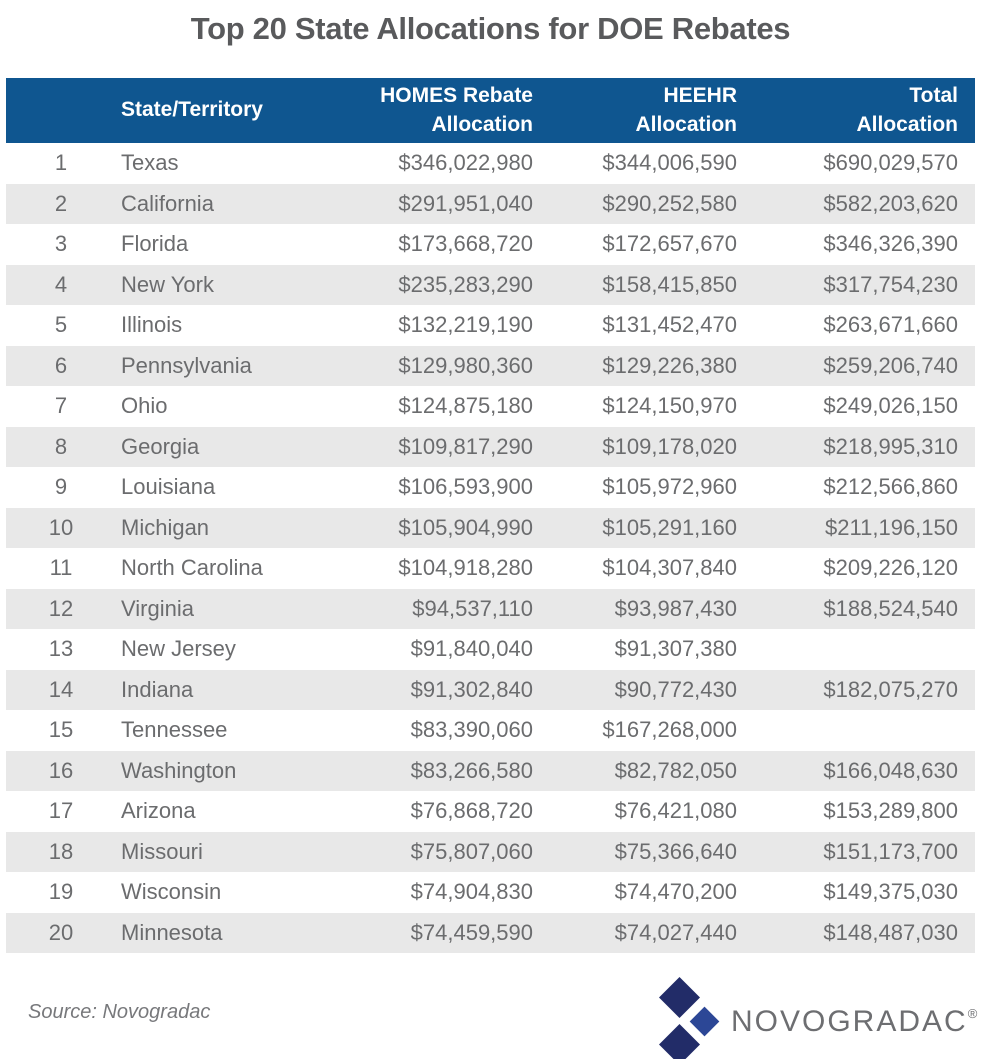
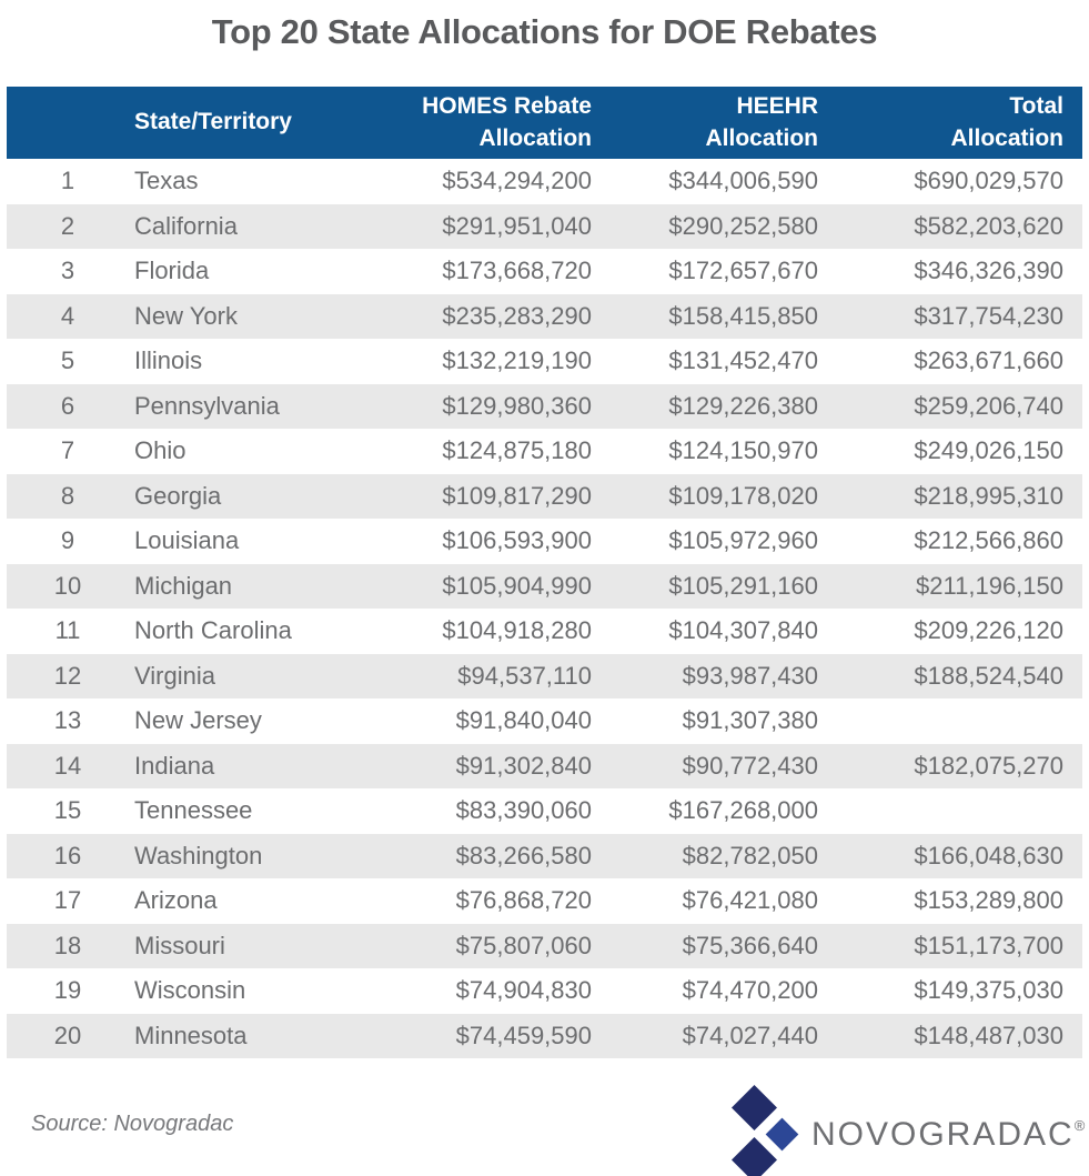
  Top 20 State Allocations for DOE Rebates
  State/Territory
  HOMES Rebate
  Allocation
  HEEHR
  Allocation
  Total
  Allocation
  1
  Texas
- $346,022,980
+ $534,294,200
  $344,006,590
  $690,029,570
  2
  California
  $291,951,040
  $290,252,580
  $582,203,620
  3
  Florida
  $173,668,720
  $172,657,670
  $346,326,390
  4
  New York
  $235,283,290
  $158,415,850
  $317,754,230
  5
  Illinois
  $132,219,190
  $131,452,470
  $263,671,660
  6
  Pennsylvania
  $129,980,360
  $129,226,380
  $259,206,740
  7
  Ohio
  $124,875,180
  $124,150,970
  $249,026,150
  8
  Georgia
  $109,817,290
  $109,178,020
  $218,995,310
  9
  Louisiana
  $106,593,900
  $105,972,960
  $212,566,860
  10
  Michigan
  $105,904,990
  $105,291,160
  $211,196,150
  11
  North Carolina
  $104,918,280
  $104,307,840
  $209,226,120
  12
  Virginia
  $94,537,110
  $93,987,430
  $188,524,540
  13
  New Jersey
  $91,840,040
  $91,307,380
  14
  Indiana
  $91,302,840
  $90,772,430
  $182,075,270
  15
  Tennessee
  $83,390,060
  $167,268,000
  16
  Washington
  $83,266,580
  $82,782,050
  $166,048,630
  17
  Arizona
  $76,868,720
  $76,421,080
  $153,289,800
  18
  Missouri
  $75,807,060
  $75,366,640
  $151,173,700
  19
  Wisconsin
  $74,904,830
  $74,470,200
  $149,375,030
  20
  Minnesota
  $74,459,590
  $74,027,440
  $148,487,030
  Source: Novogradac
  NOVOGRADAC®
